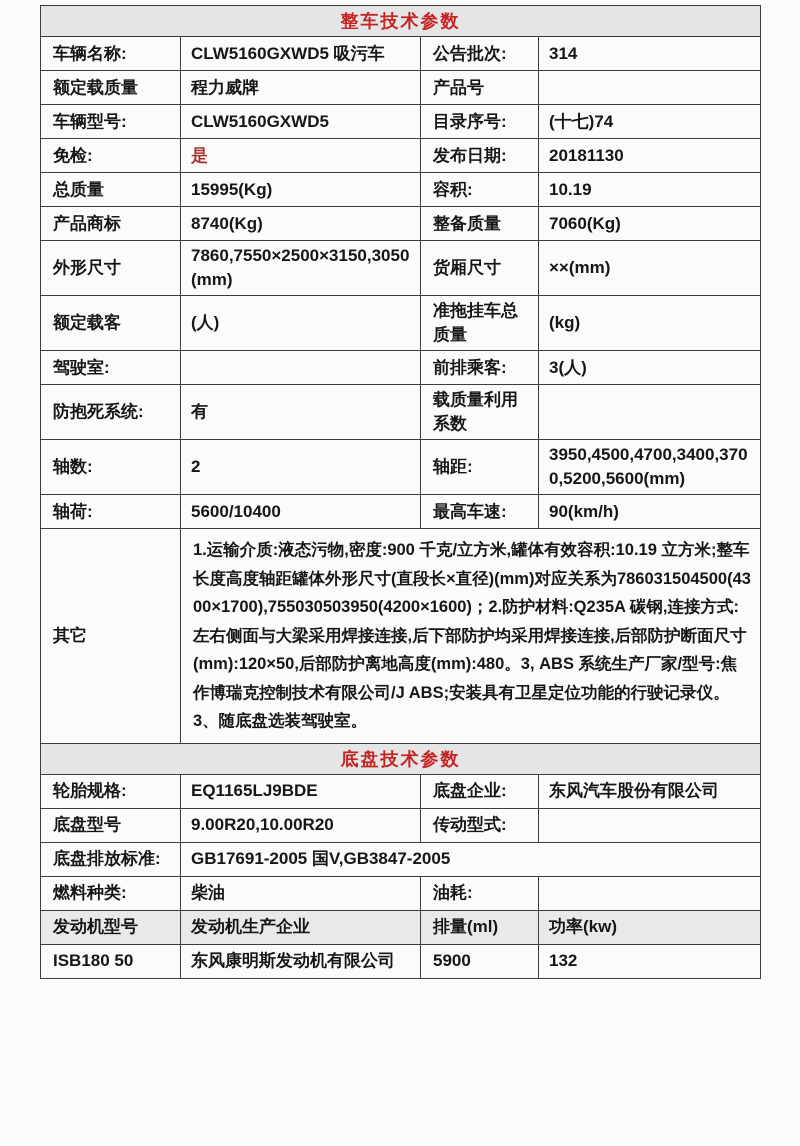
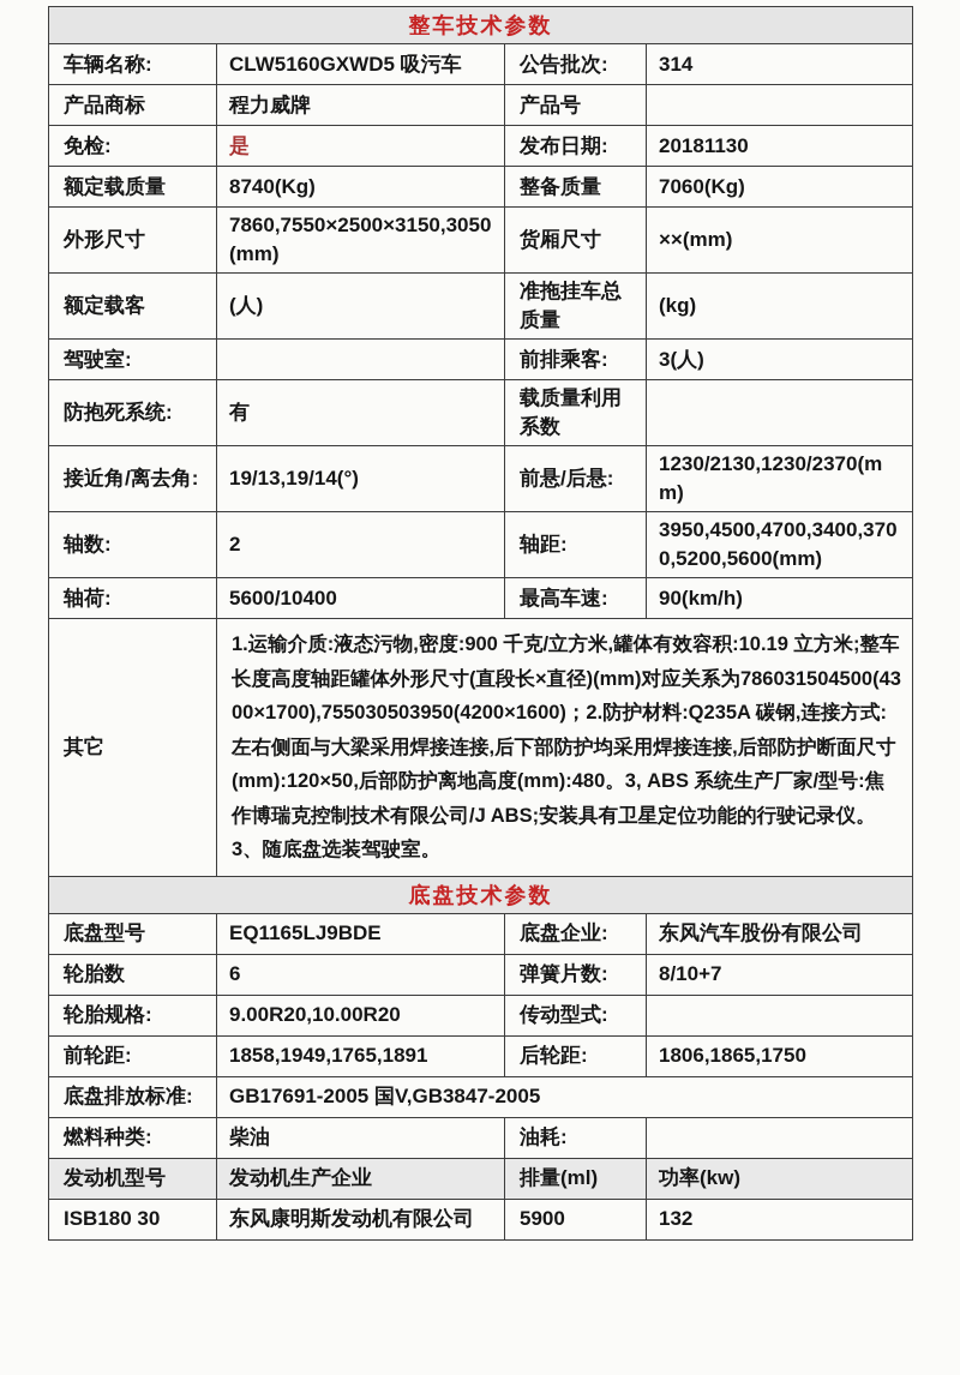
  整车技术参数
  车辆名称:	CLW5160GXWD5 吸污车	公告批次:	314
- 额定载质量	程力威牌	产品号
+ 产品商标	程力威牌	产品号
- 车辆型号:	CLW5160GXWD5	目录序号:	(十七)74
  免检:	是	发布日期:	20181130
- 总质量	15995(Kg)	容积:	10.19
- 产品商标	8740(Kg)	整备质量	7060(Kg)
+ 额定载质量	8740(Kg)	整备质量	7060(Kg)
  外形尺寸	7860,7550×2500×3150,3050(mm)	货厢尺寸	××(mm)
  额定载客	(人)	准拖挂车总质量	(kg)
  驾驶室:		前排乘客:	3(人)
  防抱死系统:	有	载质量利用系数
+ 接近角/离去角:	19/13,19/14(°)	前悬/后悬:	1230/2130,1230/2370(mm)
  轴数:	2	轴距:	3950,4500,4700,3400,3700,5200,5600(mm)
  轴荷:	5600/10400	最高车速:	90(km/h)
  其它	1.运输介质:液态污物,密度:900 千克/立方米,罐体有效容积:10.19 立方米;整车长度高度轴距罐体外形尺寸(直段长×直径)(mm)对应关系为786031504500(4300×1700),755030503950(4200×1600)；2.防护材料:Q235A 碳钢,连接方式:左右侧面与大梁采用焊接连接,后下部防护均采用焊接连接,后部防护断面尺寸(mm):120×50,后部防护离地高度(mm):480。3, ABS 系统生产厂家/型号:焦作博瑞克控制技术有限公司/J ABS;安装具有卫星定位功能的行驶记录仪。3、随底盘选装驾驶室。
  底盘技术参数
- 轮胎规格:	EQ1165LJ9BDE	底盘企业:	东风汽车股份有限公司
+ 底盘型号	EQ1165LJ9BDE	底盘企业:	东风汽车股份有限公司
+ 轮胎数	6	弹簧片数:	8/10+7
- 底盘型号	9.00R20,10.00R20	传动型式:
+ 轮胎规格:	9.00R20,10.00R20	传动型式:
+ 前轮距:	1858,1949,1765,1891	后轮距:	1806,1865,1750
  底盘排放标准:	GB17691-2005 国V,GB3847-2005
  燃料种类:	柴油	油耗:
  发动机型号	发动机生产企业	排量(ml)	功率(kw)
- ISB180 50	东风康明斯发动机有限公司	5900	132
+ ISB180 30	东风康明斯发动机有限公司	5900	132
